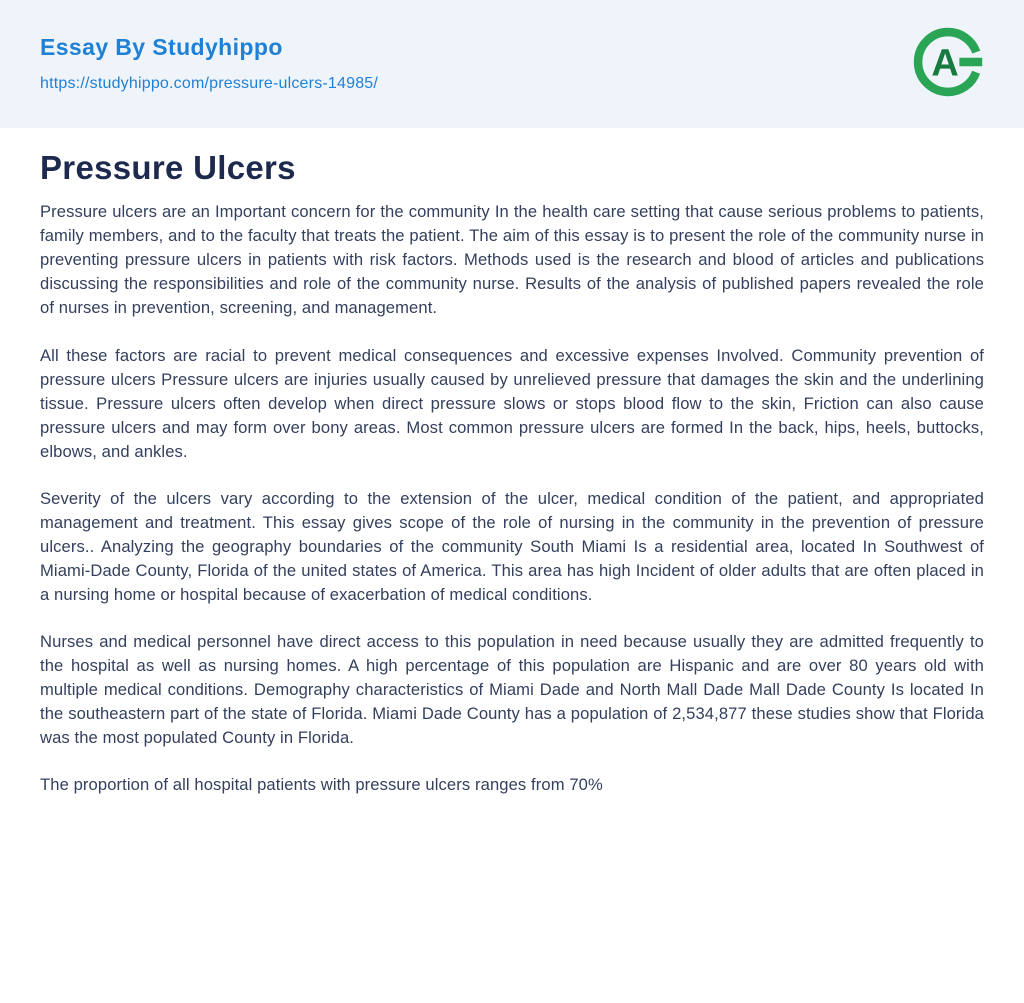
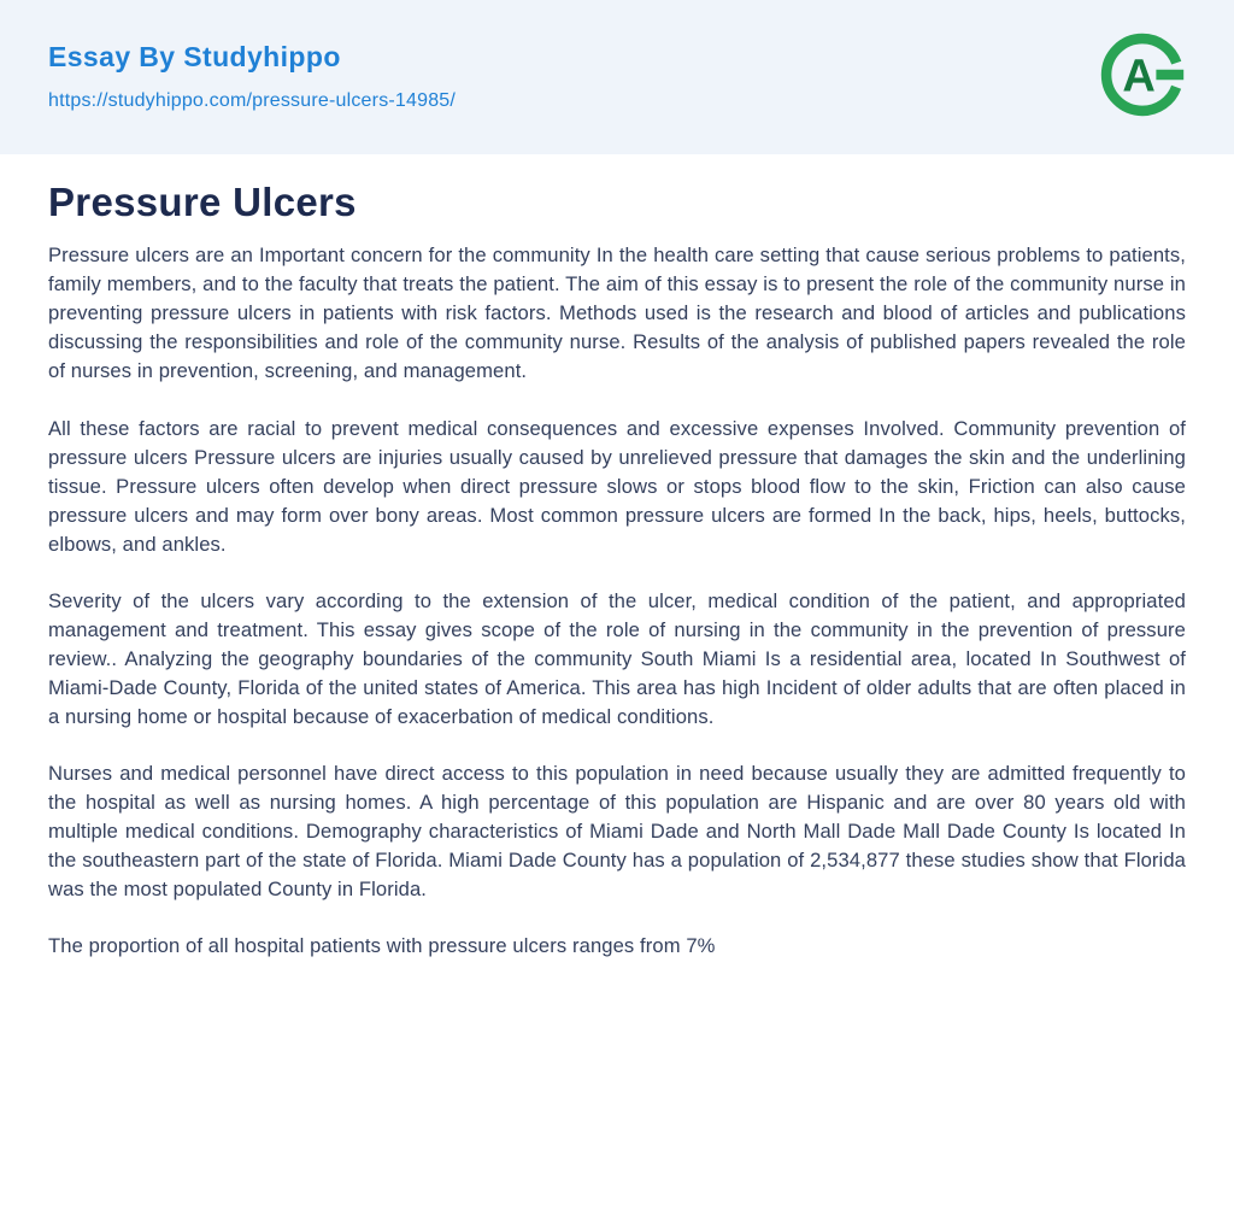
  Essay By Studyhippo
  https://studyhippo.com/pressure-ulcers-14985/
  A
  Pressure Ulcers
  Pressure ulcers are an Important concern for the community In the health care setting that cause serious problems to patients, family members, and to the faculty that treats the patient. The aim of this essay is to present the role of the community nurse in preventing pressure ulcers in patients with risk factors. Methods used is the research and blood of articles and publications discussing the responsibilities and role of the community nurse. Results of the analysis of published papers revealed the role of nurses in prevention, screening, and management.
  All these factors are racial to prevent medical consequences and excessive expenses Involved. Community prevention of pressure ulcers Pressure ulcers are injuries usually caused by unrelieved pressure that damages the skin and the underlining tissue. Pressure ulcers often develop when direct pressure slows or stops blood flow to the skin, Friction can also cause pressure ulcers and may form over bony areas. Most common pressure ulcers are formed In the back, hips, heels, buttocks, elbows, and ankles.
- Severity of the ulcers vary according to the extension of the ulcer, medical condition of the patient, and appropriated management and treatment. This essay gives scope of the role of nursing in the community in the prevention of pressure ulcers.. Analyzing the geography boundaries of the community South Miami Is a residential area, located In Southwest of Miami-Dade County, Florida of the united states of America. This area has high Incident of older adults that are often placed in a nursing home or hospital because of exacerbation of medical conditions.
+ Severity of the ulcers vary according to the extension of the ulcer, medical condition of the patient, and appropriated management and treatment. This essay gives scope of the role of nursing in the community in the prevention of pressure review.. Analyzing the geography boundaries of the community South Miami Is a residential area, located In Southwest of Miami-Dade County, Florida of the united states of America. This area has high Incident of older adults that are often placed in a nursing home or hospital because of exacerbation of medical conditions.
  Nurses and medical personnel have direct access to this population in need because usually they are admitted frequently to the hospital as well as nursing homes. A high percentage of this population are Hispanic and are over 80 years old with multiple medical conditions. Demography characteristics of Miami Dade and North Mall Dade Mall Dade County Is located In the southeastern part of the state of Florida. Miami Dade County has a population of 2,534,877 these studies show that Florida was the most populated County in Florida.
- The proportion of all hospital patients with pressure ulcers ranges from 70%
+ The proportion of all hospital patients with pressure ulcers ranges from 7%
